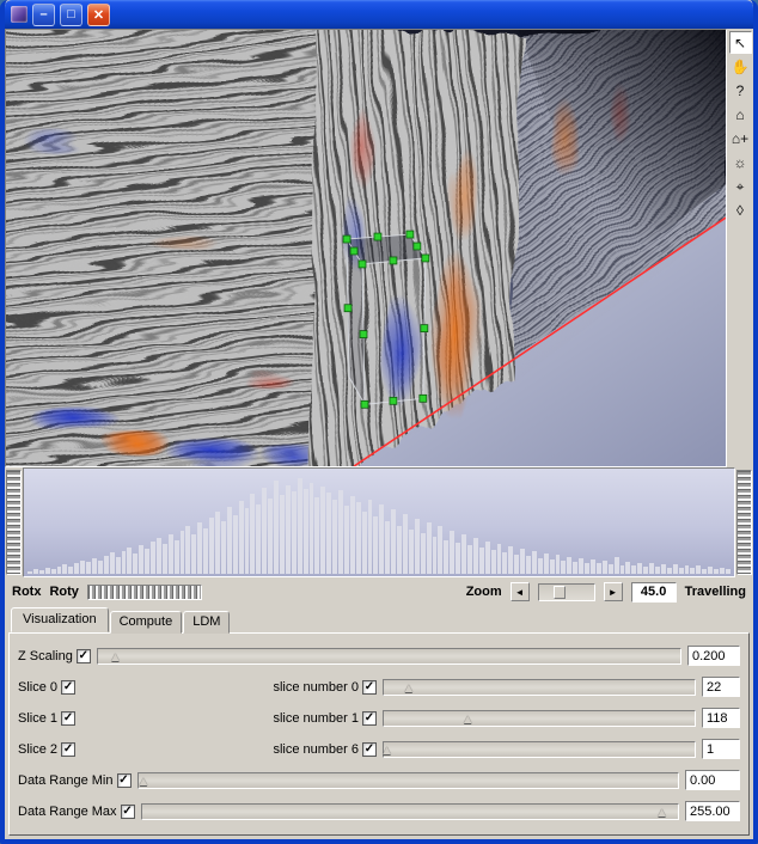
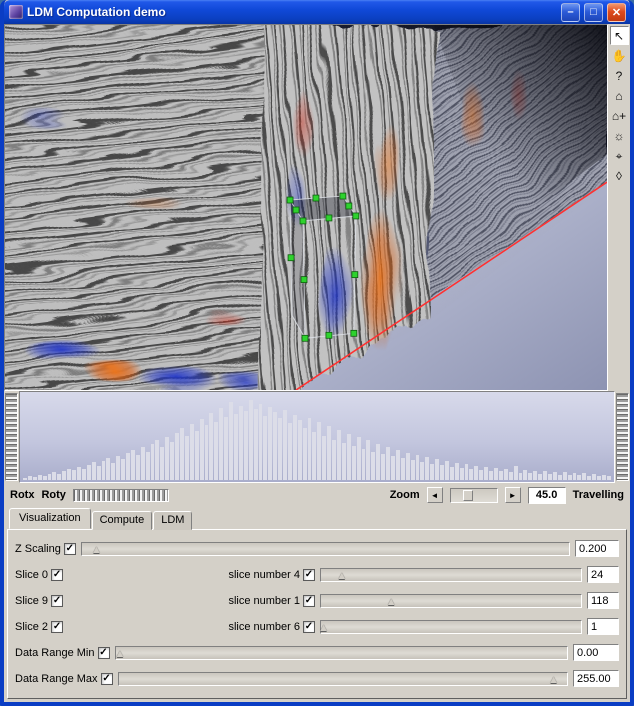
+ LDM Computation demo
  –
  □
  ✕
  ↖
  ✋
  ?
  ⌂
  ⌂+
  ☼
  ⌖
  ◊
  Rotx
  Roty
  Zoom
  ◄
  ►
  45.0
  Travelling
  Visualization
  Compute
  LDM
  Z Scaling
  0.200
  Slice 0
- slice number 0
+ slice number 4
- 22
+ 24
- Slice 1
+ Slice 9
  slice number 1
  118
  Slice 2
  slice number 6
  1
  Data Range Min
  0.00
  Data Range Max
  255.00
